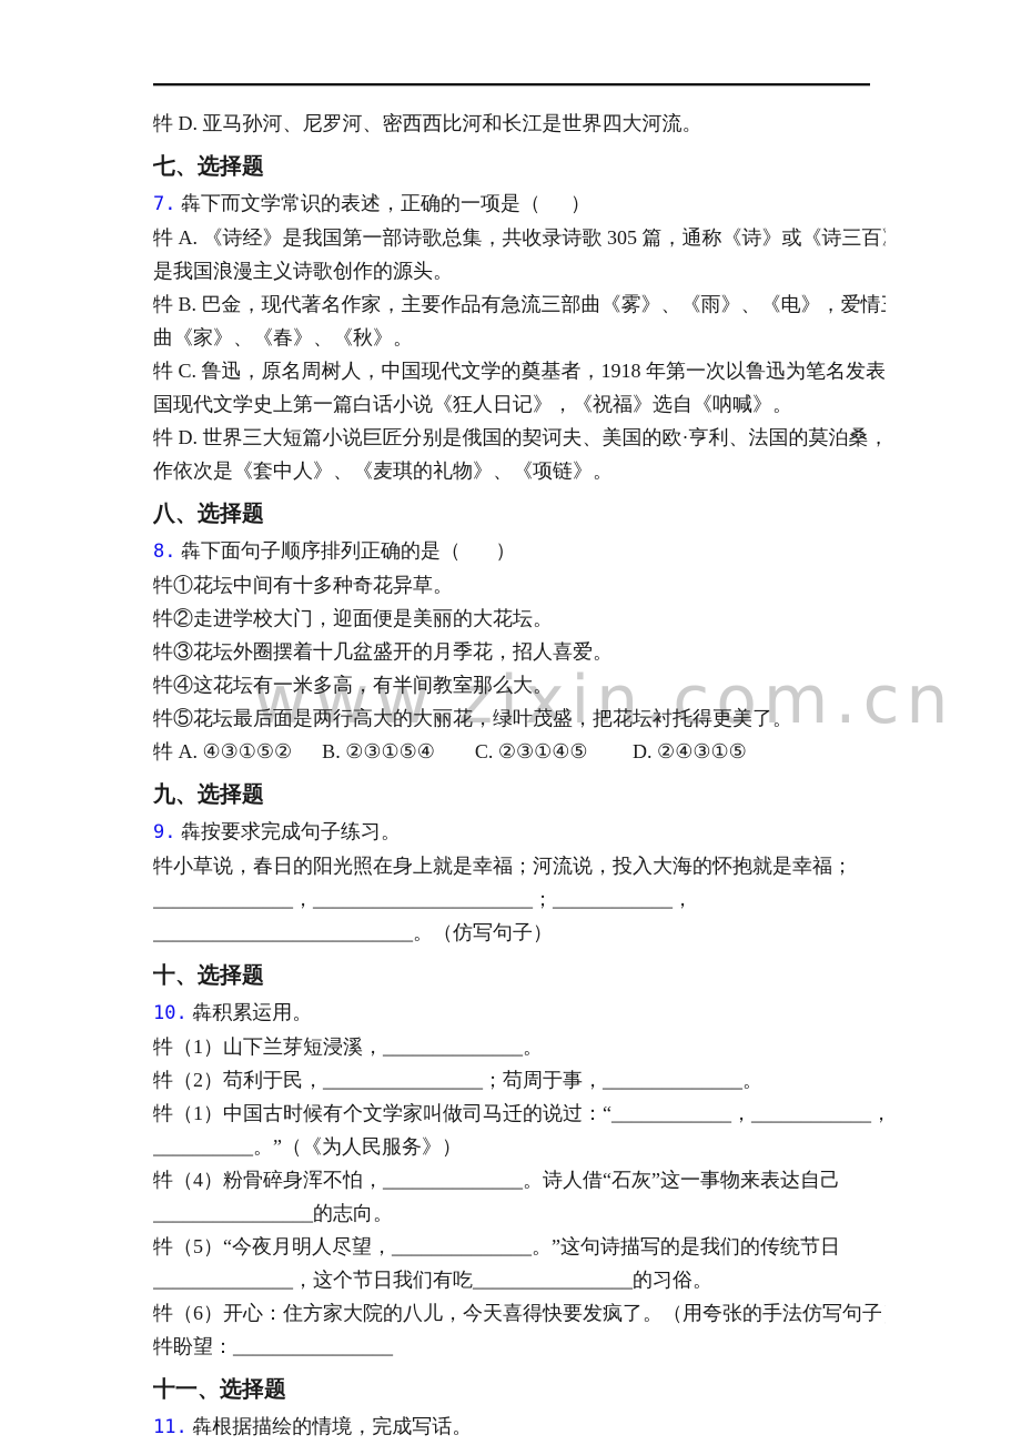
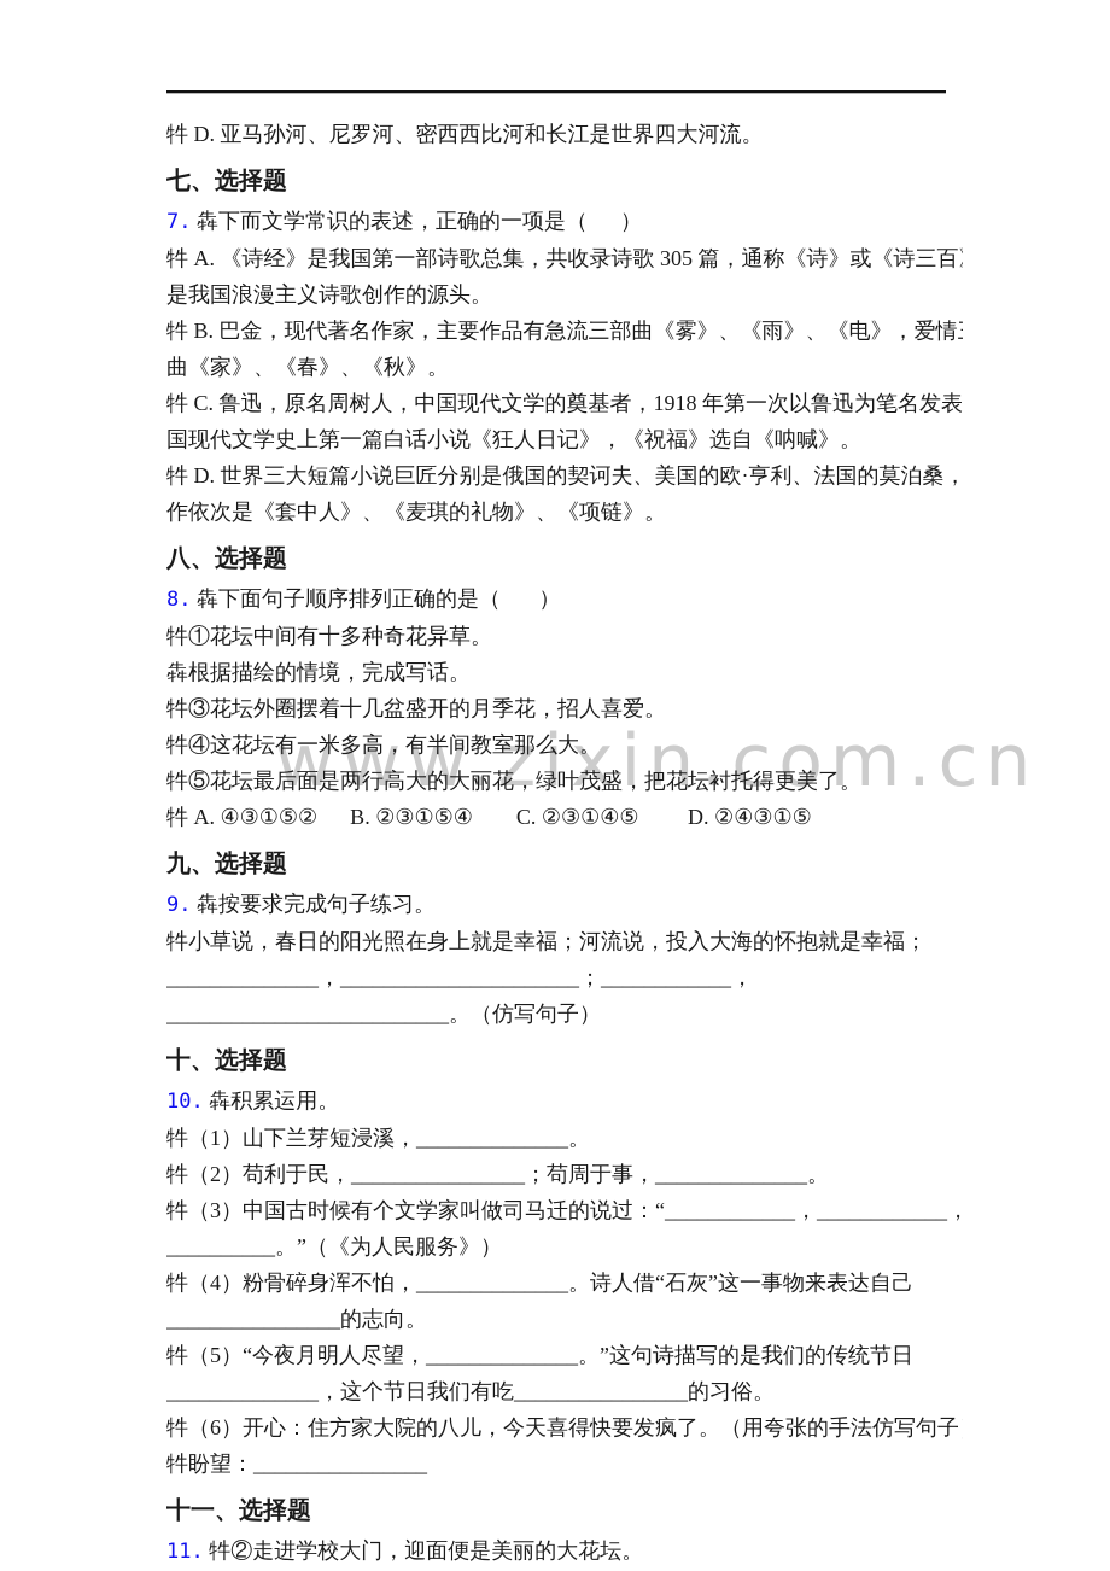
  www.zixin.com.cn
  牪 D. 亚马孙河、尼罗河、密西西比河和长江是世界四大河流。
  七、选择题
  7. 犇下而文学常识的表述，正确的一项是（ ）
  牪 A. 《诗经》是我国第一部诗歌总集，共收录诗歌 305 篇，通称《诗》或《诗三百
  是我国浪漫主义诗歌创作的源头。
  牪 B. 巴金，现代著名作家，主要作品有急流三部曲《雾》、《雨》、《电》，爱情
  曲《家》、《春》、《秋》。
  牪 C. 鲁迅，原名周树人，中国现代文学的奠基者，1918 年第一次以鲁迅为笔名发表
  国现代文学史上第一篇白话小说《狂人日记》，《祝福》选自《呐喊》。
  牪 D. 世界三大短篇小说巨匠分别是俄国的契诃夫、美国的欧·亨利、法国的莫泊桑，
  作依次是《套中人》、《麦琪的礼物》、《项链》。
  八、选择题
  8. 犇下面句子顺序排列正确的是（ ）
  牪①花坛中间有十多种奇花异草。
- 牪②走进学校大门，迎面便是美丽的大花坛。
+ 犇根据描绘的情境，完成写话。
  牪③花坛外圈摆着十几盆盛开的月季花，招人喜爱。
  牪④这花坛有一米多高，有半间教室那么大。
  牪⑤花坛最后面是两行高大的大丽花，绿叶茂盛，把花坛衬托得更美了。
  牪 A. ④③①⑤② B. ②③①⑤④ C. ②③①④⑤ D. ②④③①⑤
  九、选择题
  9. 犇按要求完成句子练习。
  牪小草说，春日的阳光照在身上就是幸福；河流说，投入大海的怀抱就是幸福；
  ______________，______________________；____________，
  __________________________。（仿写句子）
  十、选择题
  10. 犇积累运用。
  牪（1）山下兰芽短浸溪，______________。
  牪（2）苟利于民，________________；苟周于事，______________。
- 牪（1）中国古时候有个文学家叫做司马迁的说过：“____________，____________，
+ 牪（3）中国古时候有个文学家叫做司马迁的说过：“____________，____________，
  __________。”（《为人民服务》）
  牪（4）粉骨碎身浑不怕，______________。诗人借“石灰”这一事物来表达自己
  ________________的志向。
  牪（5）“今夜月明人尽望，______________。”这句诗描写的是我们的传统节日
  ______________，这个节日我们有吃________________的习俗。
  牪（6）开心：住方家大院的八儿，今天喜得快要发疯了。（用夸张的手法仿写句子
  牪盼望：________________
  十一、选择题
- 11. 犇根据描绘的情境，完成写话。
+ 11. 牪②走进学校大门，迎面便是美丽的大花坛。
